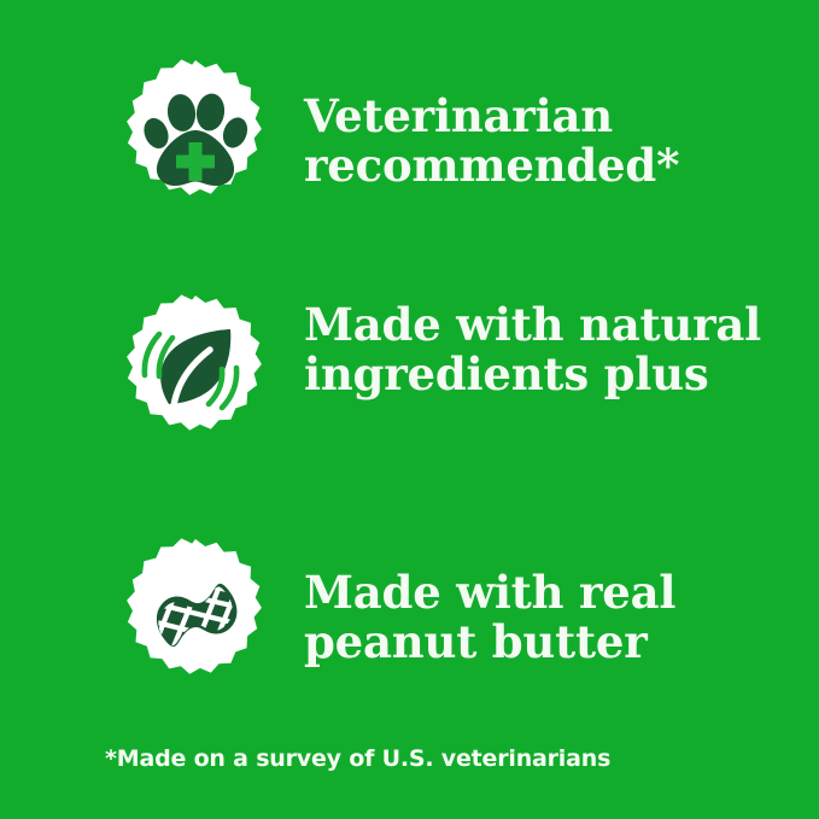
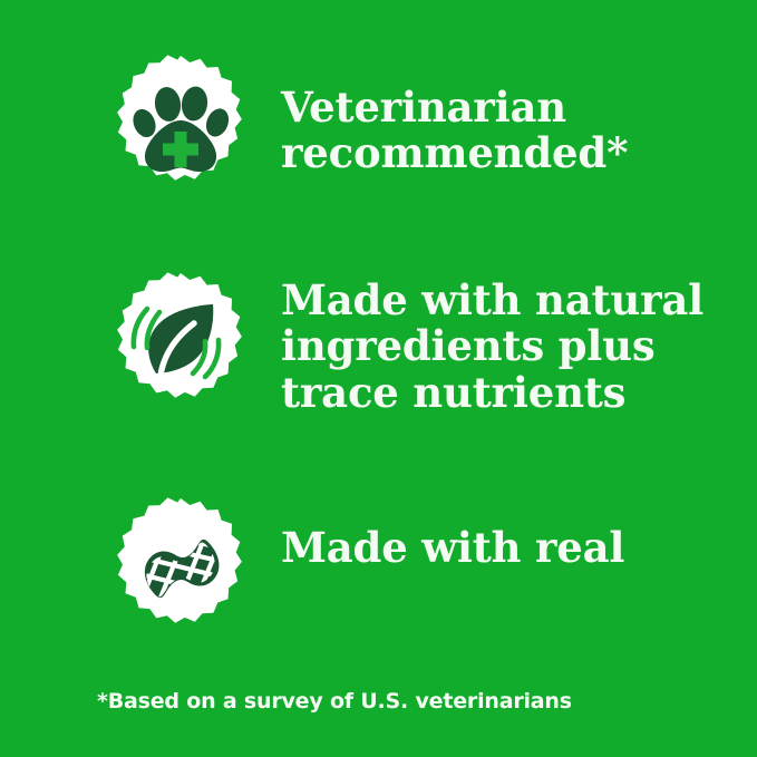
  Veterinarian
  recommended*
  Made with natural
  ingredients plus
+ trace nutrients
  Made with real
- peanut butter
- *Made on a survey of U.S. veterinarians
+ *Based on a survey of U.S. veterinarians
